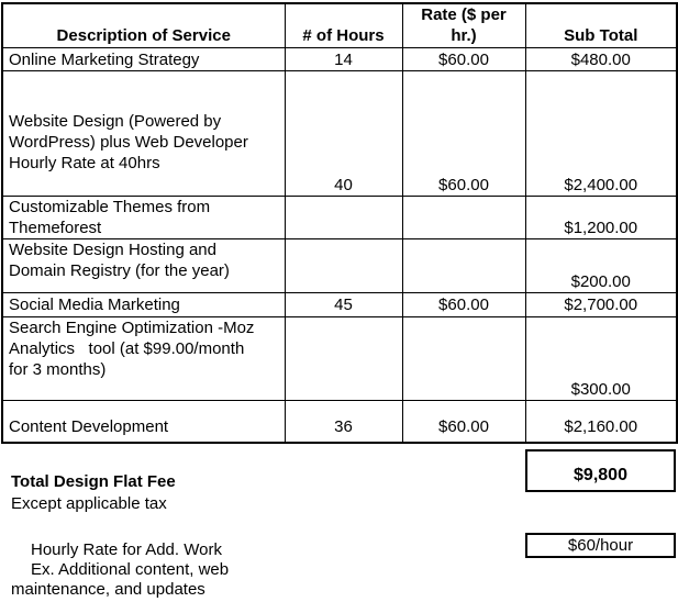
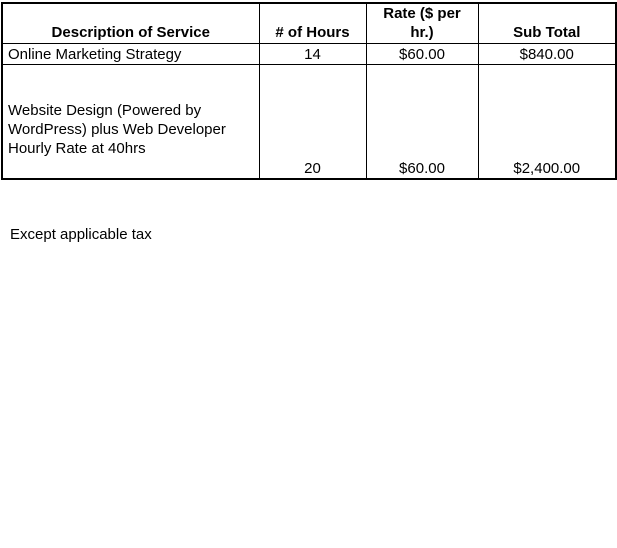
  Description of Service	# of Hours	Rate ($ per hr.)	Sub Total
- Online Marketing Strategy	14	$60.00	$480.00
+ Online Marketing Strategy	14	$60.00	$840.00
- Website Design (Powered by WordPress) plus Web Developer Hourly Rate at 40hrs	40	$60.00	$2,400.00
+ Website Design (Powered by WordPress) plus Web Developer Hourly Rate at 40hrs	20	$60.00	$2,400.00
- Customizable Themes from Themeforest			$1,200.00
- Website Design Hosting and Domain Registry (for the year)			$200.00
- Social Media Marketing	45	$60.00	$2,700.00
- Search Engine Optimization -Moz Analytics tool (at $99.00/month for 3 months)			$300.00
- Content Development	36	$60.00	$2,160.00
- Total Design Flat Fee
  Except applicable tax
- $9,800
- Hourly Rate for Add. Work
- Ex. Additional content, web
- maintenance, and updates
- $60/hour
